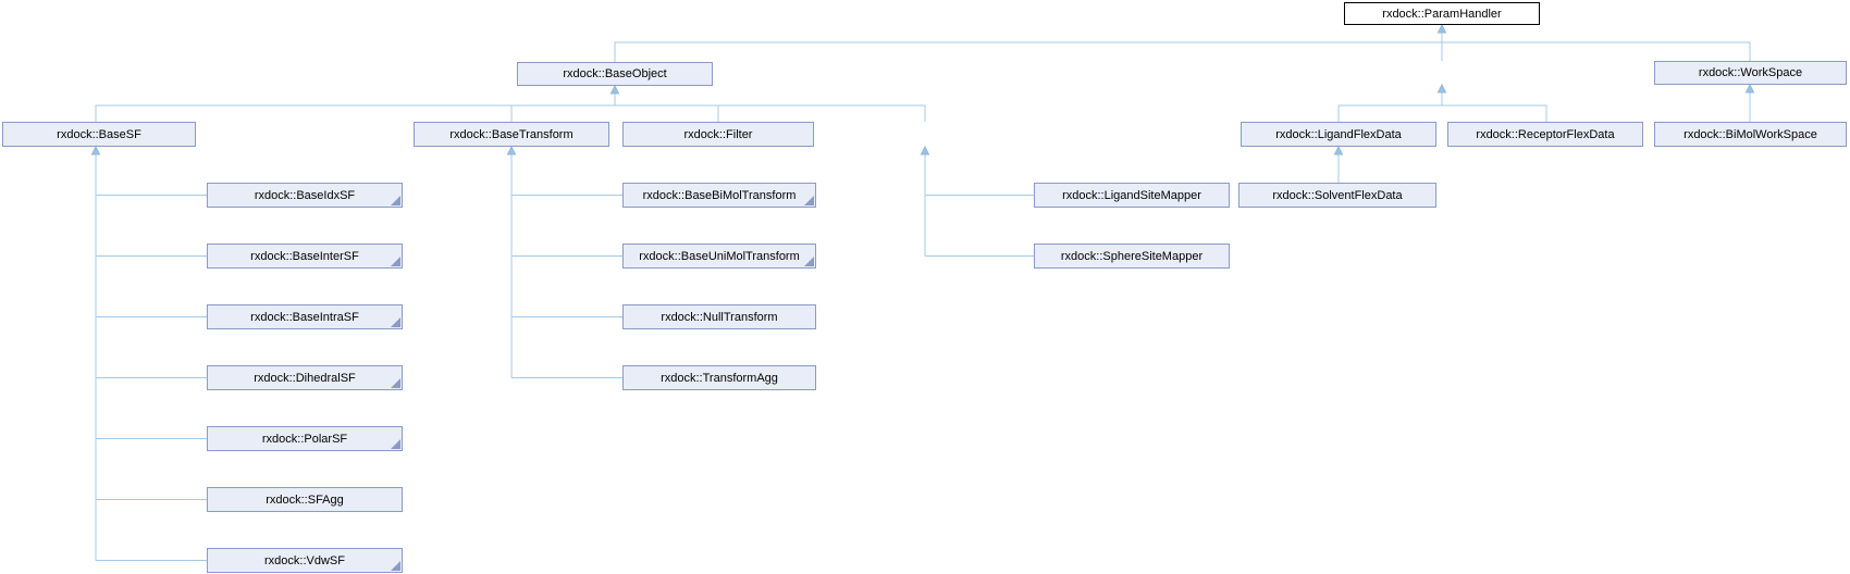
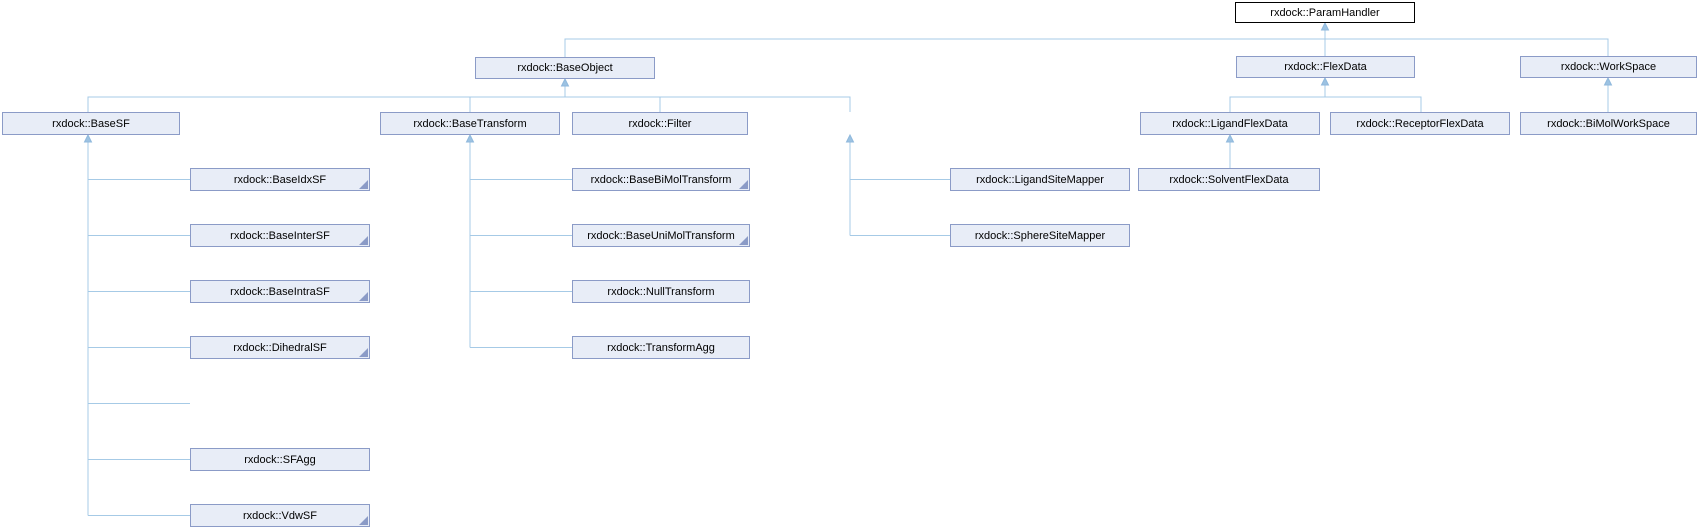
  rxdock::ParamHandler
  rxdock::BaseObject
+ rxdock::FlexData
  rxdock::WorkSpace
  rxdock::BaseSF
  rxdock::BaseTransform
  rxdock::Filter
  rxdock::LigandFlexData
  rxdock::ReceptorFlexData
  rxdock::BiMolWorkSpace
  rxdock::BaseIdxSF
  rxdock::BaseInterSF
  rxdock::BaseIntraSF
  rxdock::DihedralSF
- rxdock::PolarSF
  rxdock::SFAgg
  rxdock::VdwSF
  rxdock::BaseBiMolTransform
  rxdock::BaseUniMolTransform
  rxdock::NullTransform
  rxdock::TransformAgg
  rxdock::LigandSiteMapper
  rxdock::SphereSiteMapper
  rxdock::SolventFlexData
